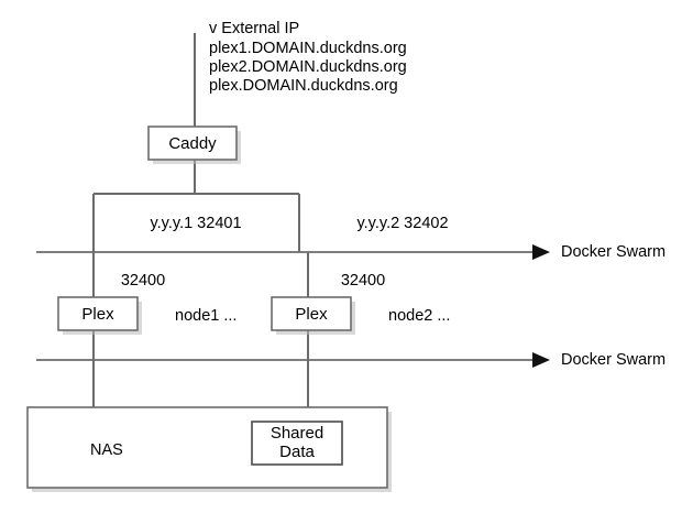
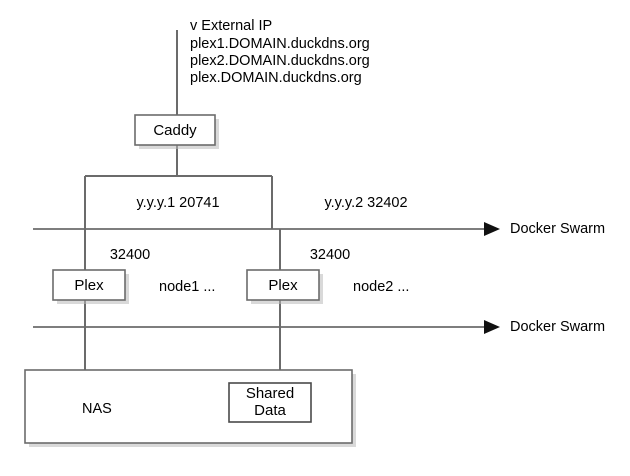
  Caddy
  Plex
  Plex
  NAS
  Shared
  Data
  v External IP
  plex1.DOMAIN.duckdns.org
  plex2.DOMAIN.duckdns.org
  plex.DOMAIN.duckdns.org
- y.y.y.1 32401
+ y.y.y.1 20741
  y.y.y.2 32402
  32400
  32400
  node1 ...
  node2 ...
  Docker Swarm
  Docker Swarm
